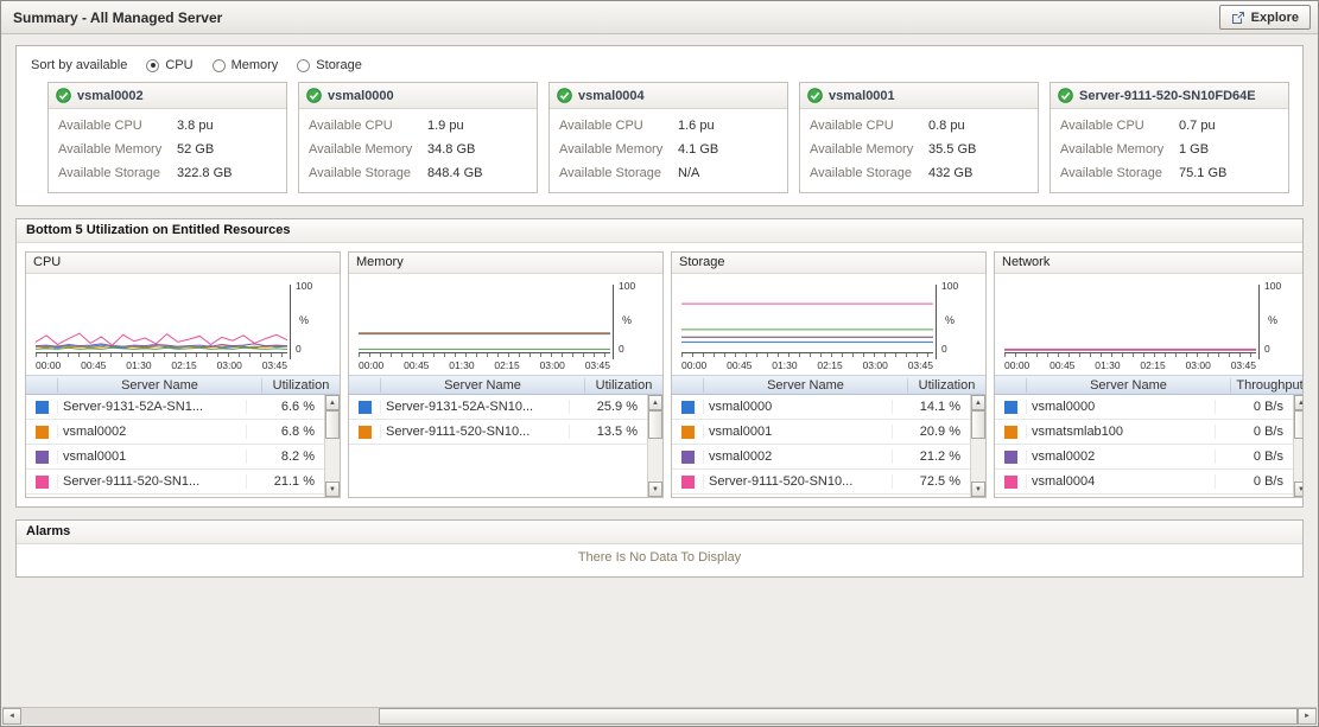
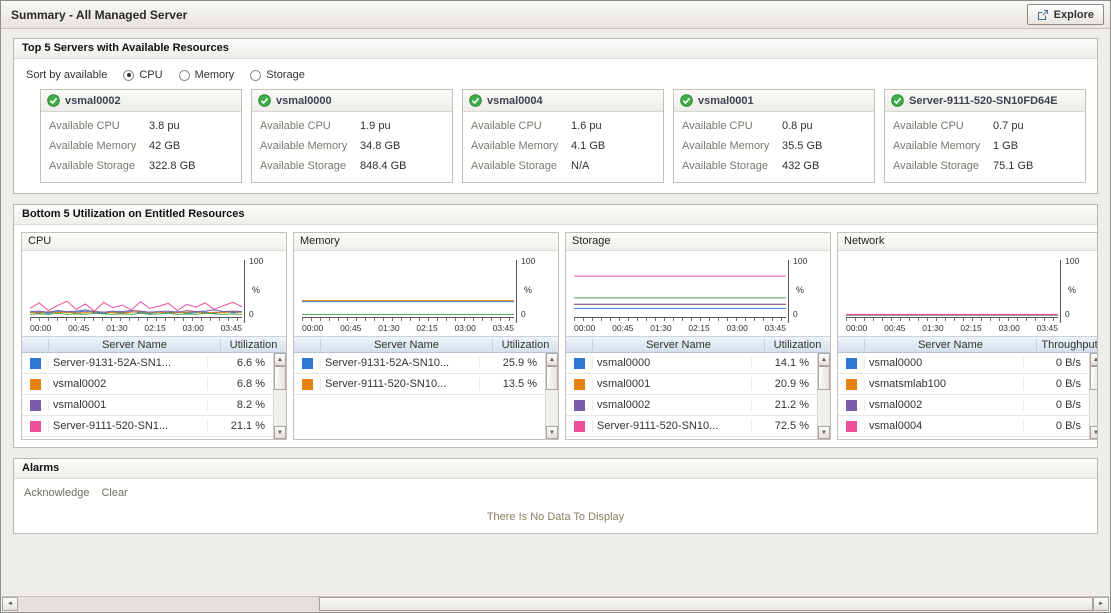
  Summary - All Managed Server
  Explore
+ Top 5 Servers with Available Resources
  Sort by available
  CPU
  Memory
  Storage
  vsmal0002
  Available CPU
  3.8 pu
  Available Memory
- 52 GB
+ 42 GB
  Available Storage
  322.8 GB
  vsmal0000
  Available CPU
  1.9 pu
  Available Memory
  34.8 GB
  Available Storage
  848.4 GB
  vsmal0004
  Available CPU
  1.6 pu
  Available Memory
  4.1 GB
  Available Storage
  N/A
  vsmal0001
  Available CPU
  0.8 pu
  Available Memory
  35.5 GB
  Available Storage
  432 GB
  Server-9111-520-SN10FD64E
  Available CPU
  0.7 pu
  Available Memory
  1 GB
  Available Storage
  75.1 GB
  Bottom 5 Utilization on Entitled Resources
  CPU
  00:00
  00:45
  01:30
  02:15
  03:00
  03:45
  100
  %
  0
  Server Name
  Utilization
  Server-9131-52A-SN1...
  6.6 %
  vsmal0002
  6.8 %
  vsmal0001
  8.2 %
  Server-9111-520-SN1...
  21.1 %
  Memory
  00:00
  00:45
  01:30
  02:15
  03:00
  03:45
  100
  %
  0
  Server Name
  Utilization
  Server-9131-52A-SN10...
  25.9 %
  Server-9111-520-SN10...
  13.5 %
  Storage
  00:00
  00:45
  01:30
  02:15
  03:00
  03:45
  100
  %
  0
  Server Name
  Utilization
  vsmal0000
  14.1 %
  vsmal0001
  20.9 %
  vsmal0002
  21.2 %
  Server-9111-520-SN10...
  72.5 %
  Network
  00:00
  00:45
  01:30
  02:15
  03:00
  03:45
  100
  %
  0
  Server Name
  Throughput
  vsmal0000
  0 B/s
  vsmatsmlab100
  0 B/s
  vsmal0002
  0 B/s
  vsmal0004
  0 B/s
  Alarms
+ Acknowledge
+ Clear
  There Is No Data To Display
